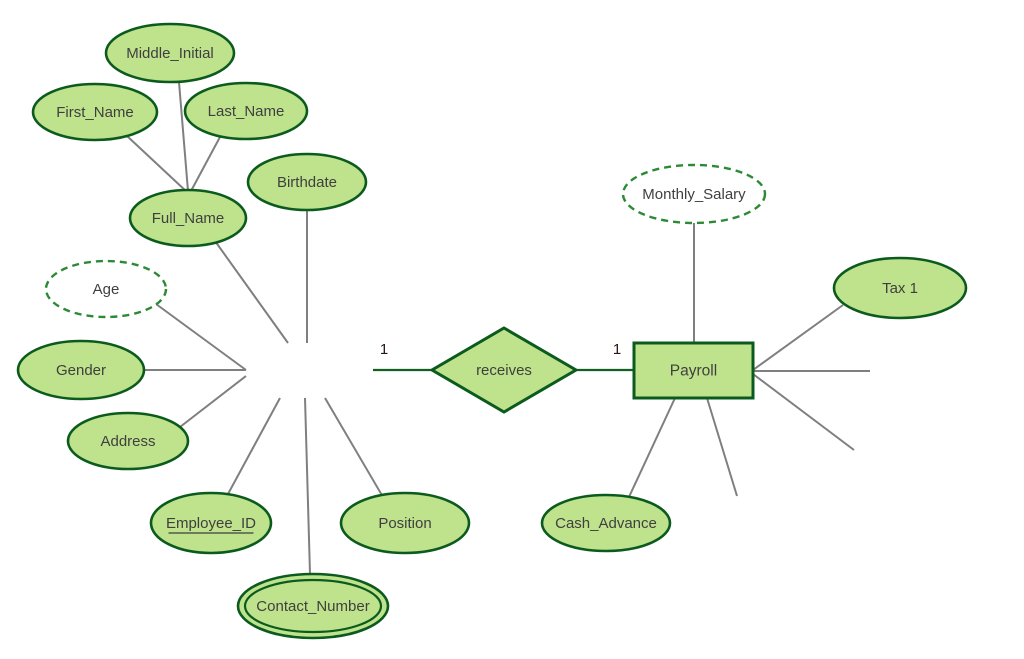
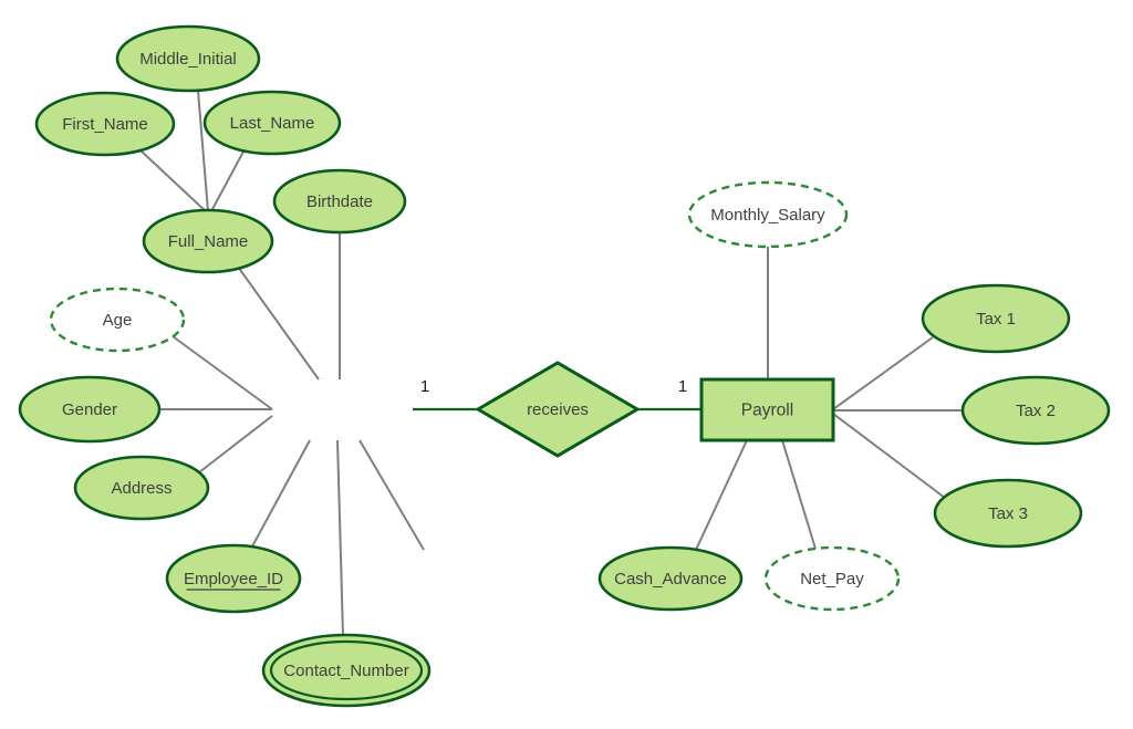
  Middle_Initial
  First_Name
  Last_Name
  Full_Name
  Birthdate
  Age
  Gender
  Address
  Employee_ID
- Position
  Contact_Number
  Monthly_Salary
  Tax 1
+ Tax 2
+ Tax 3
  Cash_Advance
+ Net_Pay
  Payroll
  receives
  1
  1
